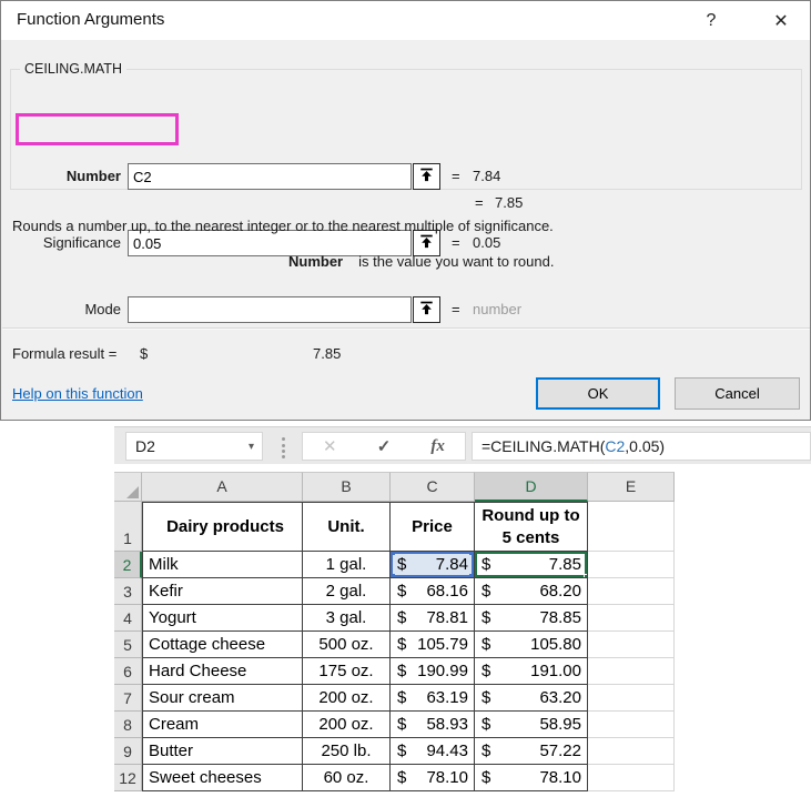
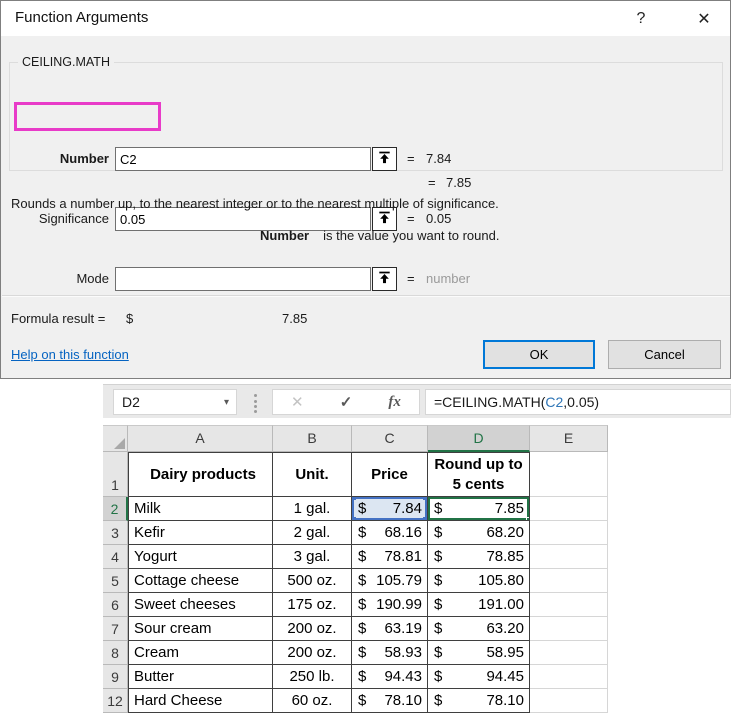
  Function Arguments
  ?
  ✕
  CEILING.MATH
  Number
  C2
  =
  7.84
  Significance
  0.05
  =
  0.05
  Mode
  =
  number
  =
  7.85
  Rounds a number up, to the nearest integer or to the nearest multiple of significance.
  Number is the value you want to round.
  Formula result =
  $
  7.85
  Help on this function
  OK
  Cancel
  D2
  ▾
  ✕
  ✓
  fx
  =CEILING.MATH(C2,0.05)
  A
  B
  C
  D
  E
  1
  Dairy products
  Unit.
  Price
  Round up to
  5 cents
  2
  Milk
  1 gal.
  $
  7.84
  $
  7.85
  3
  Kefir
  2 gal.
  $
  68.16
  $
  68.20
  4
  Yogurt
  3 gal.
  $
  78.81
  $
  78.85
  5
  Cottage cheese
  500 oz.
  $
  105.79
  $
  105.80
  6
- Hard Cheese
+ Sweet cheeses
  175 oz.
  $
  190.99
  $
  191.00
  7
  Sour cream
  200 oz.
  $
  63.19
  $
  63.20
  8
  Cream
  200 oz.
  $
  58.93
  $
  58.95
  9
  Butter
  250 lb.
  $
  94.43
  $
- 57.22
+ 94.45
  12
- Sweet cheeses
+ Hard Cheese
  60 oz.
  $
  78.10
  $
  78.10
